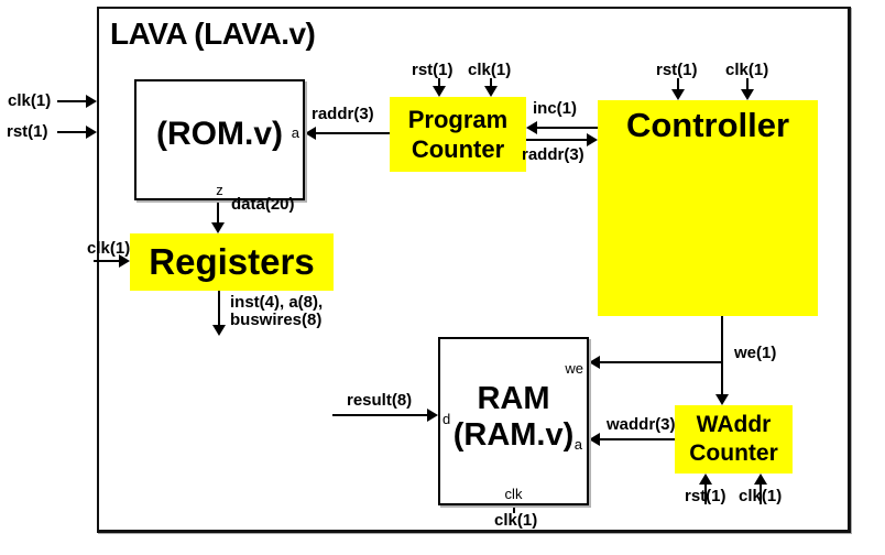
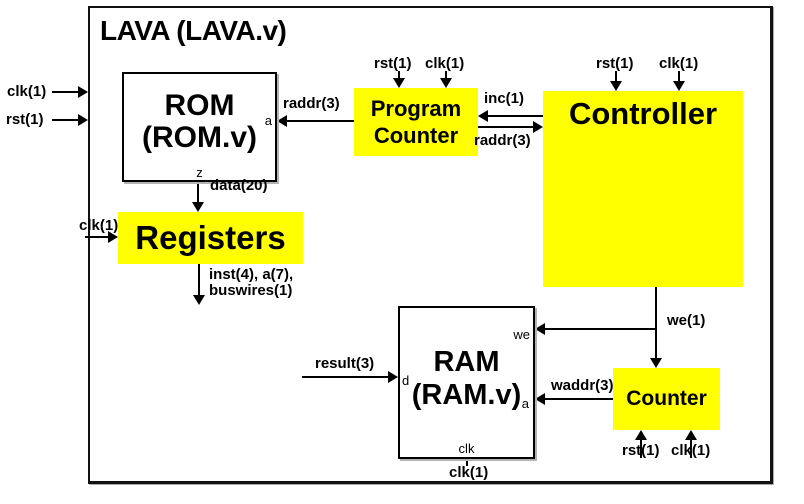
  LAVA (LAVA.v)
+ ROM
  (ROM.v)
  a
  z
  Program
  Counter
  Controller
  Registers
  RAM
  (RAM.v)
  we
  d
  a
  clk
- WAddr
  Counter
  clk(1)
  rst(1)
  rst(1)
  clk(1)
  raddr(3)
  inc(1)
  raddr(3)
  rst(1)
  clk(1)
  data(20)
  clk(1)
- inst(4), a(8),
+ inst(4), a(7),
- buswires(8)
+ buswires(1)
- result(8)
+ result(3)
  we(1)
  waddr(3)
  rst(1)
  clk(1)
  clk(1)
